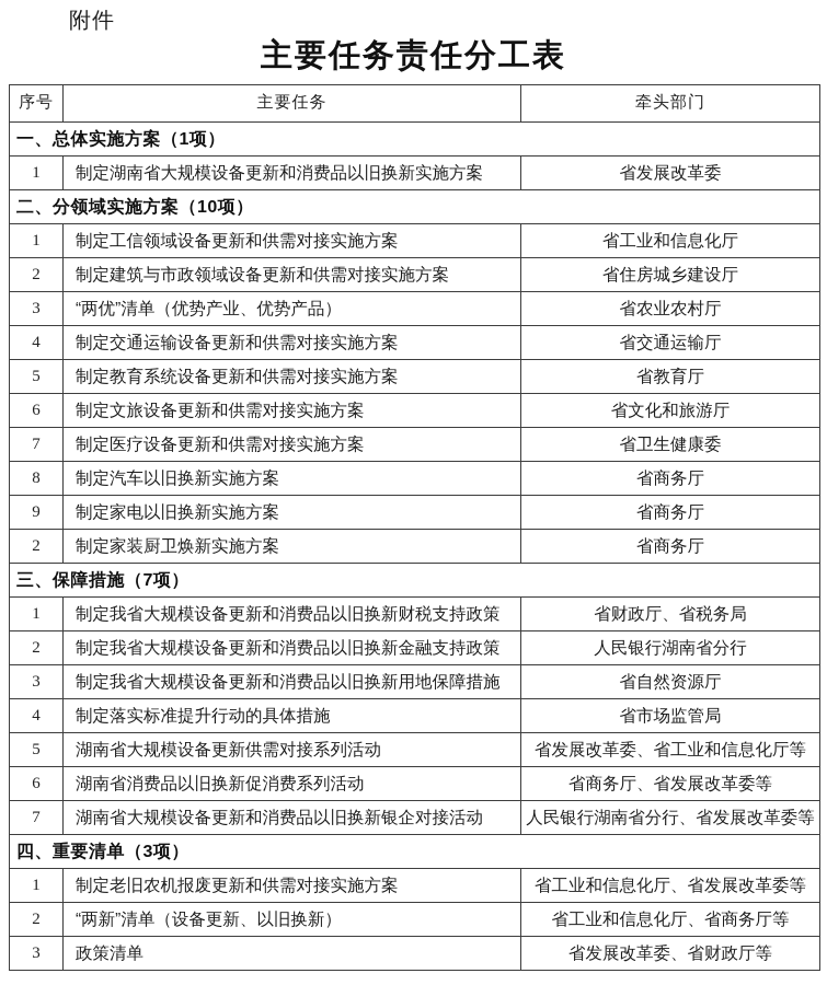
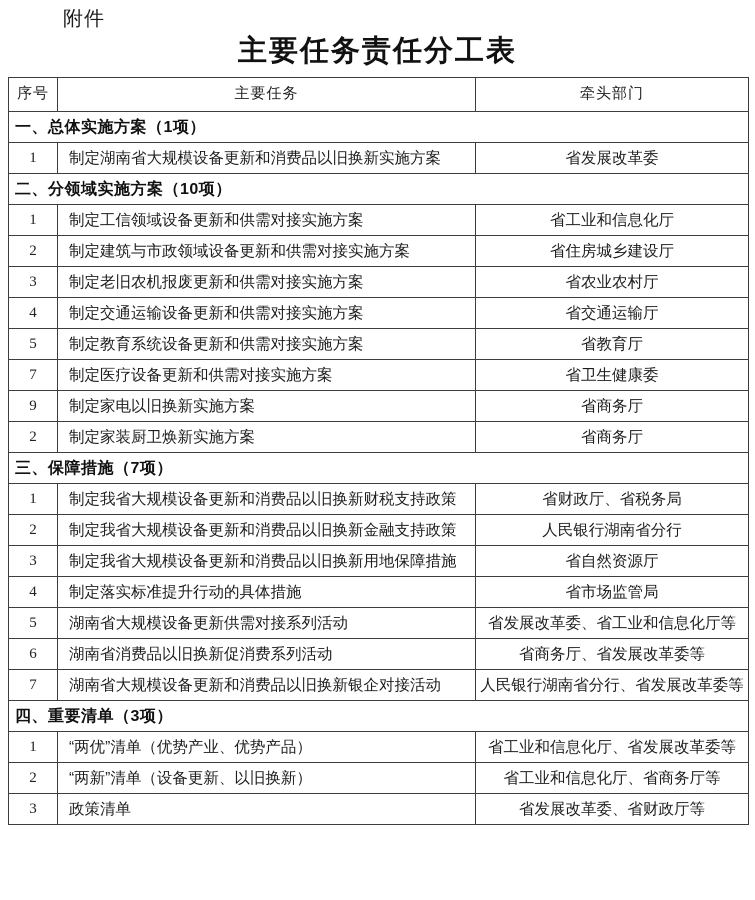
  附件
  主要任务责任分工表
  序号	主要任务	牵头部门
  一、总体实施方案（1项）
  1	制定湖南省大规模设备更新和消费品以旧换新实施方案	省发展改革委
  二、分领域实施方案（10项）
  1	制定工信领域设备更新和供需对接实施方案	省工业和信息化厅
  2	制定建筑与市政领域设备更新和供需对接实施方案	省住房城乡建设厅
- 3	“两优”清单（优势产业、优势产品）	省农业农村厅
+ 3	制定老旧农机报废更新和供需对接实施方案	省农业农村厅
  4	制定交通运输设备更新和供需对接实施方案	省交通运输厅
  5	制定教育系统设备更新和供需对接实施方案	省教育厅
- 6	制定文旅设备更新和供需对接实施方案	省文化和旅游厅
  7	制定医疗设备更新和供需对接实施方案	省卫生健康委
- 8	制定汽车以旧换新实施方案	省商务厅
  9	制定家电以旧换新实施方案	省商务厅
  2	制定家装厨卫焕新实施方案	省商务厅
  三、保障措施（7项）
  1	制定我省大规模设备更新和消费品以旧换新财税支持政策	省财政厅、省税务局
  2	制定我省大规模设备更新和消费品以旧换新金融支持政策	人民银行湖南省分行
  3	制定我省大规模设备更新和消费品以旧换新用地保障措施	省自然资源厅
  4	制定落实标准提升行动的具体措施	省市场监管局
  5	湖南省大规模设备更新供需对接系列活动	省发展改革委、省工业和信息化厅等
  6	湖南省消费品以旧换新促消费系列活动	省商务厅、省发展改革委等
  7	湖南省大规模设备更新和消费品以旧换新银企对接活动	人民银行湖南省分行、省发展改革委等
  四、重要清单（3项）
- 1	制定老旧农机报废更新和供需对接实施方案	省工业和信息化厅、省发展改革委等
+ 1	“两优”清单（优势产业、优势产品）	省工业和信息化厅、省发展改革委等
  2	“两新”清单（设备更新、以旧换新）	省工业和信息化厅、省商务厅等
  3	政策清单	省发展改革委、省财政厅等
